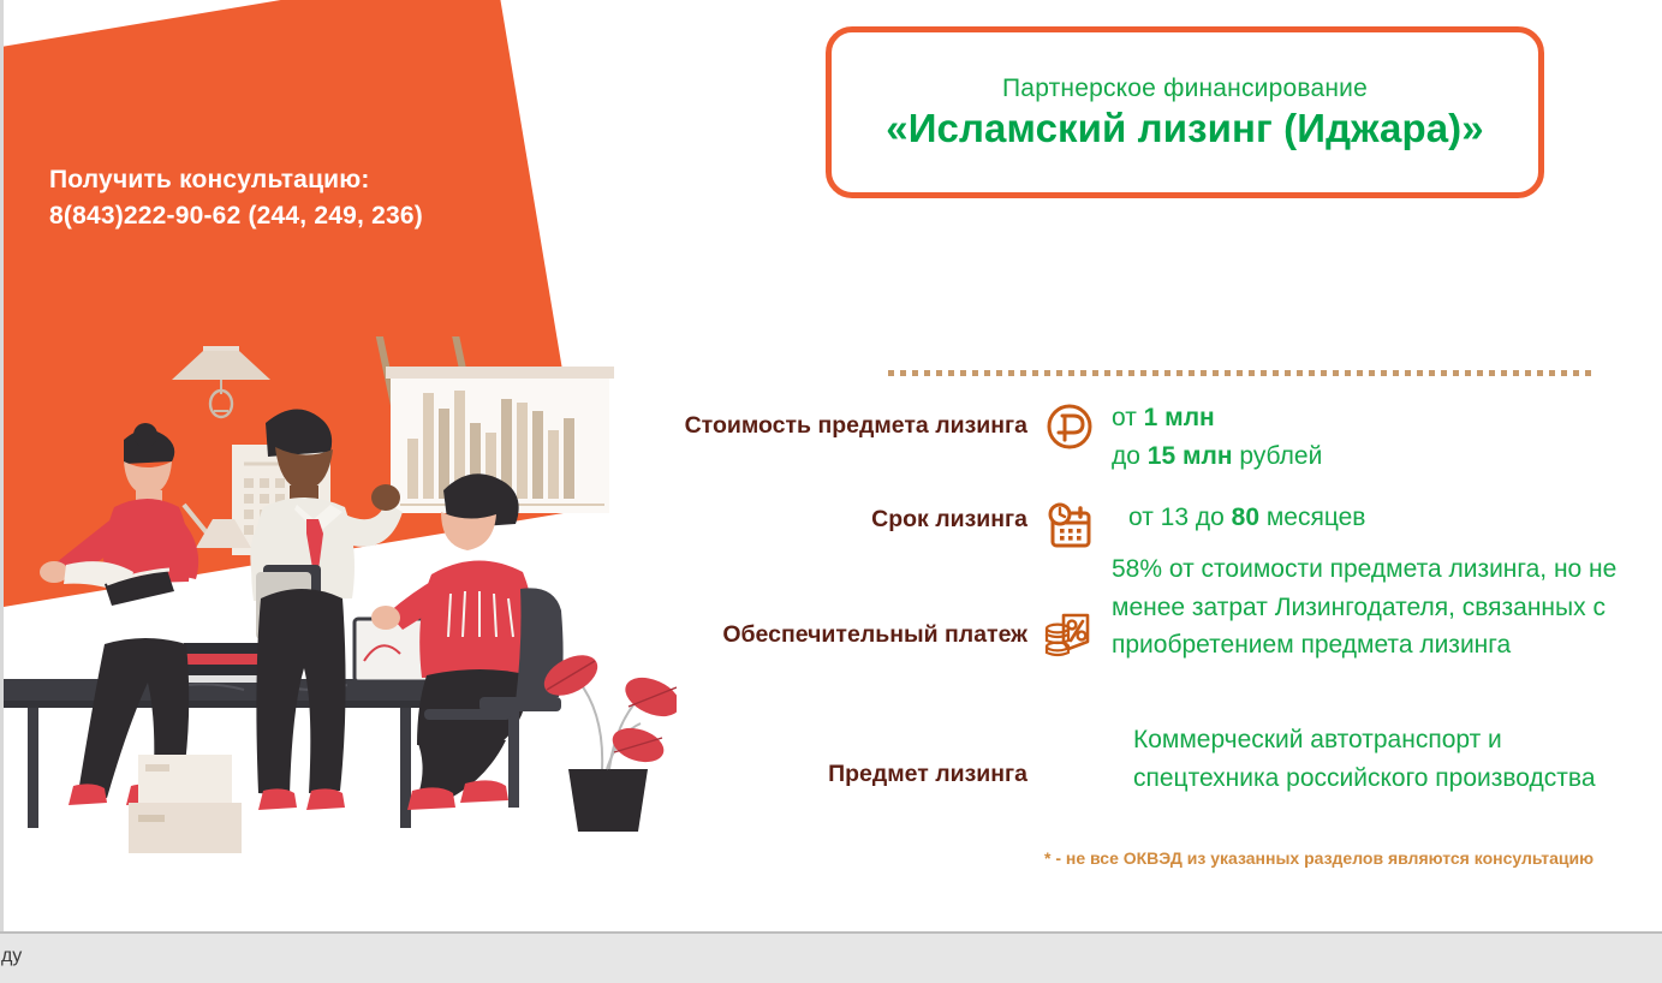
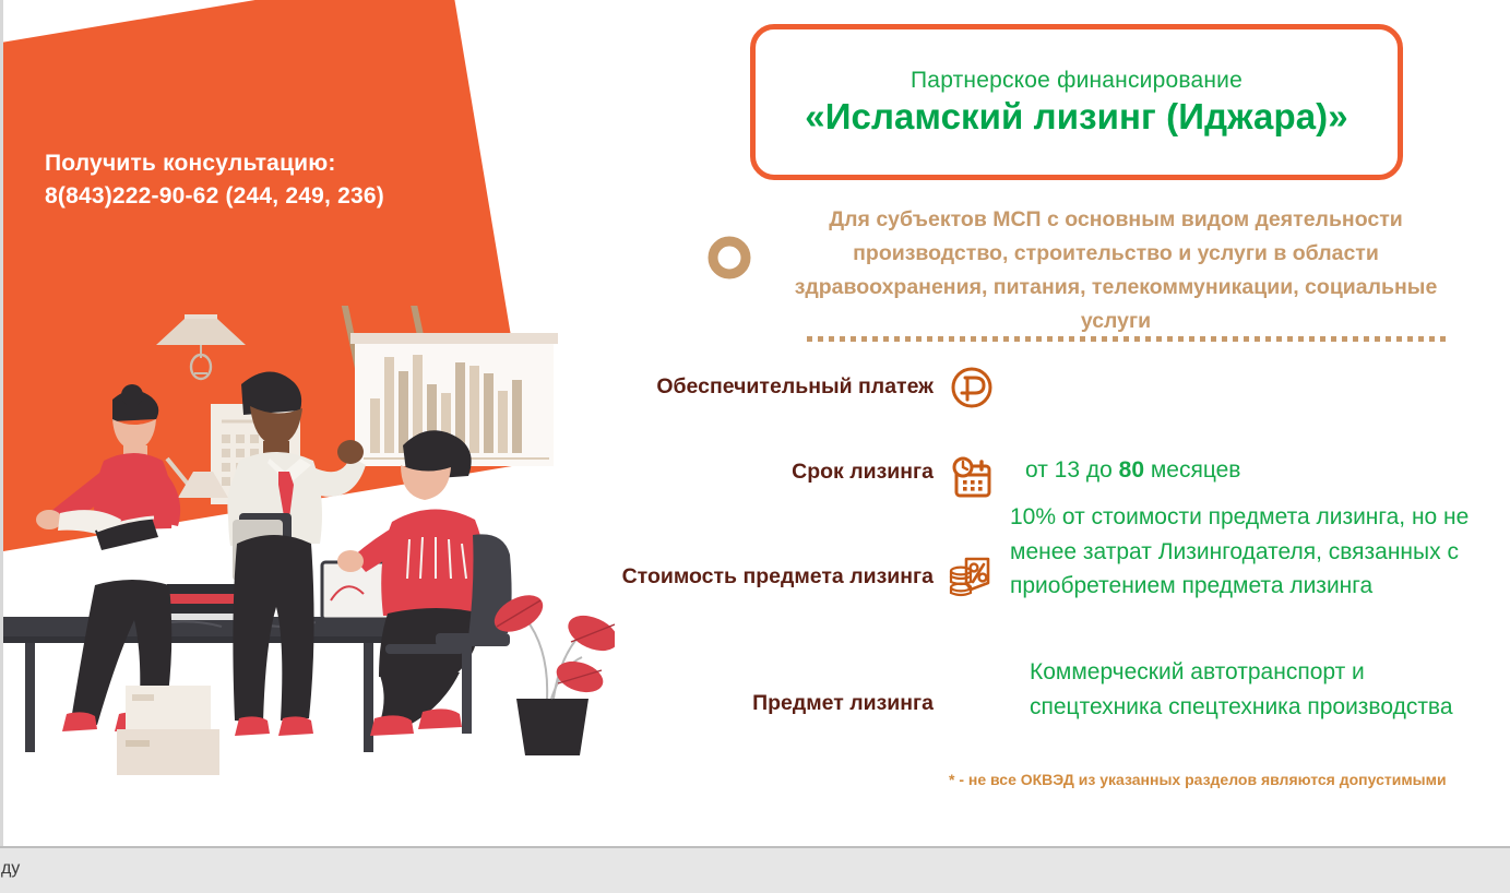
  Получить консультацию:
  8(843)222-90-62 (244, 249, 236)
  Партнерское финансирование
  «Исламский лизинг (Иджара)»
+ Для субъектов МСП с основным видом деятельности производство, строительство и услуги в области здравоохранения, питания, телекоммуникации, социальные услуги
- Стоимость предмета лизинга
+ Обеспечительный платеж
- от 1 млн
- до 15 млн рублей
  Срок лизинга
  от 13 до 80 месяцев
- Обеспечительный платеж
+ Стоимость предмета лизинга
- 58% от стоимости предмета лизинга, но не менее затрат Лизингодателя, связанных с приобретением предмета лизинга
+ 10% от стоимости предмета лизинга, но не менее затрат Лизингодателя, связанных с приобретением предмета лизинга
  Предмет лизинга
- Коммерческий автотранспорт и спецтехника российского производства
+ Коммерческий автотранспорт и спецтехника спецтехника производства
- * - не все ОКВЭД из указанных разделов являются консультацию
+ * - не все ОКВЭД из указанных разделов являются допустимыми
